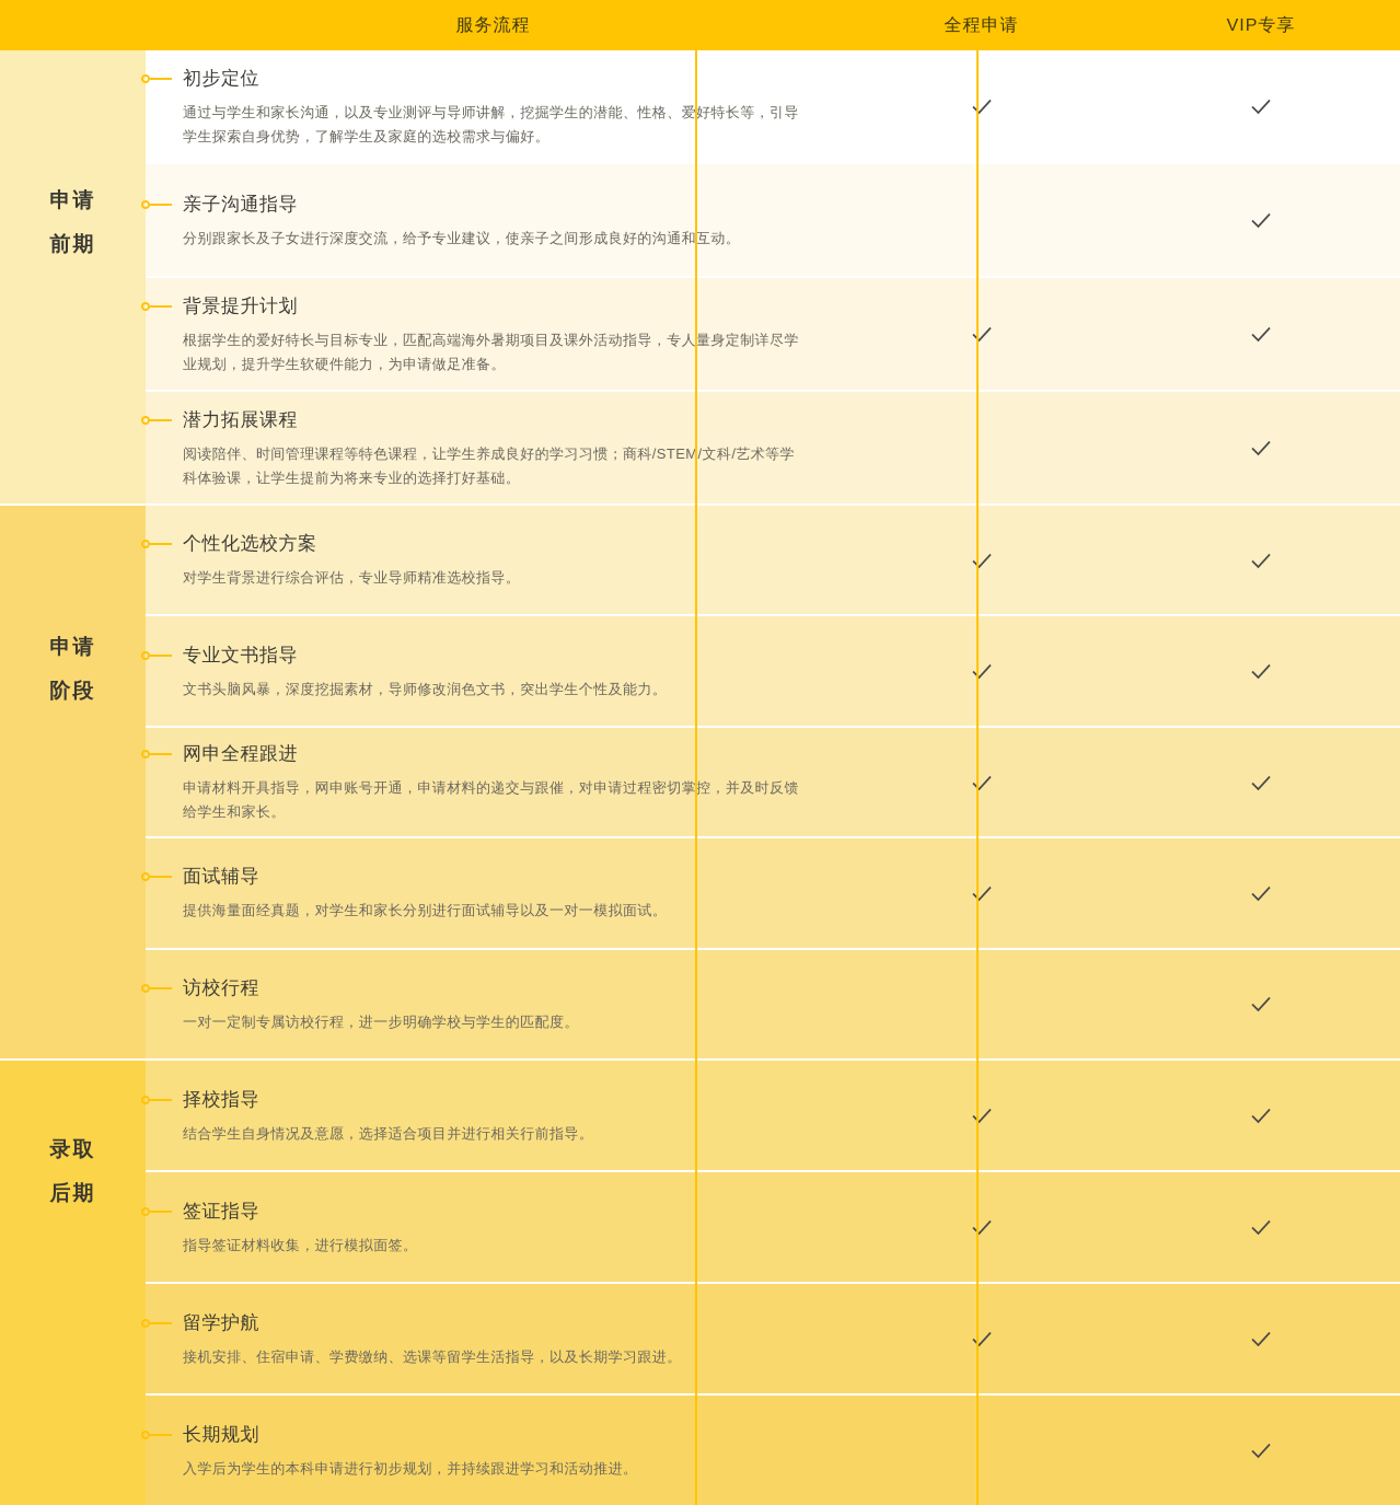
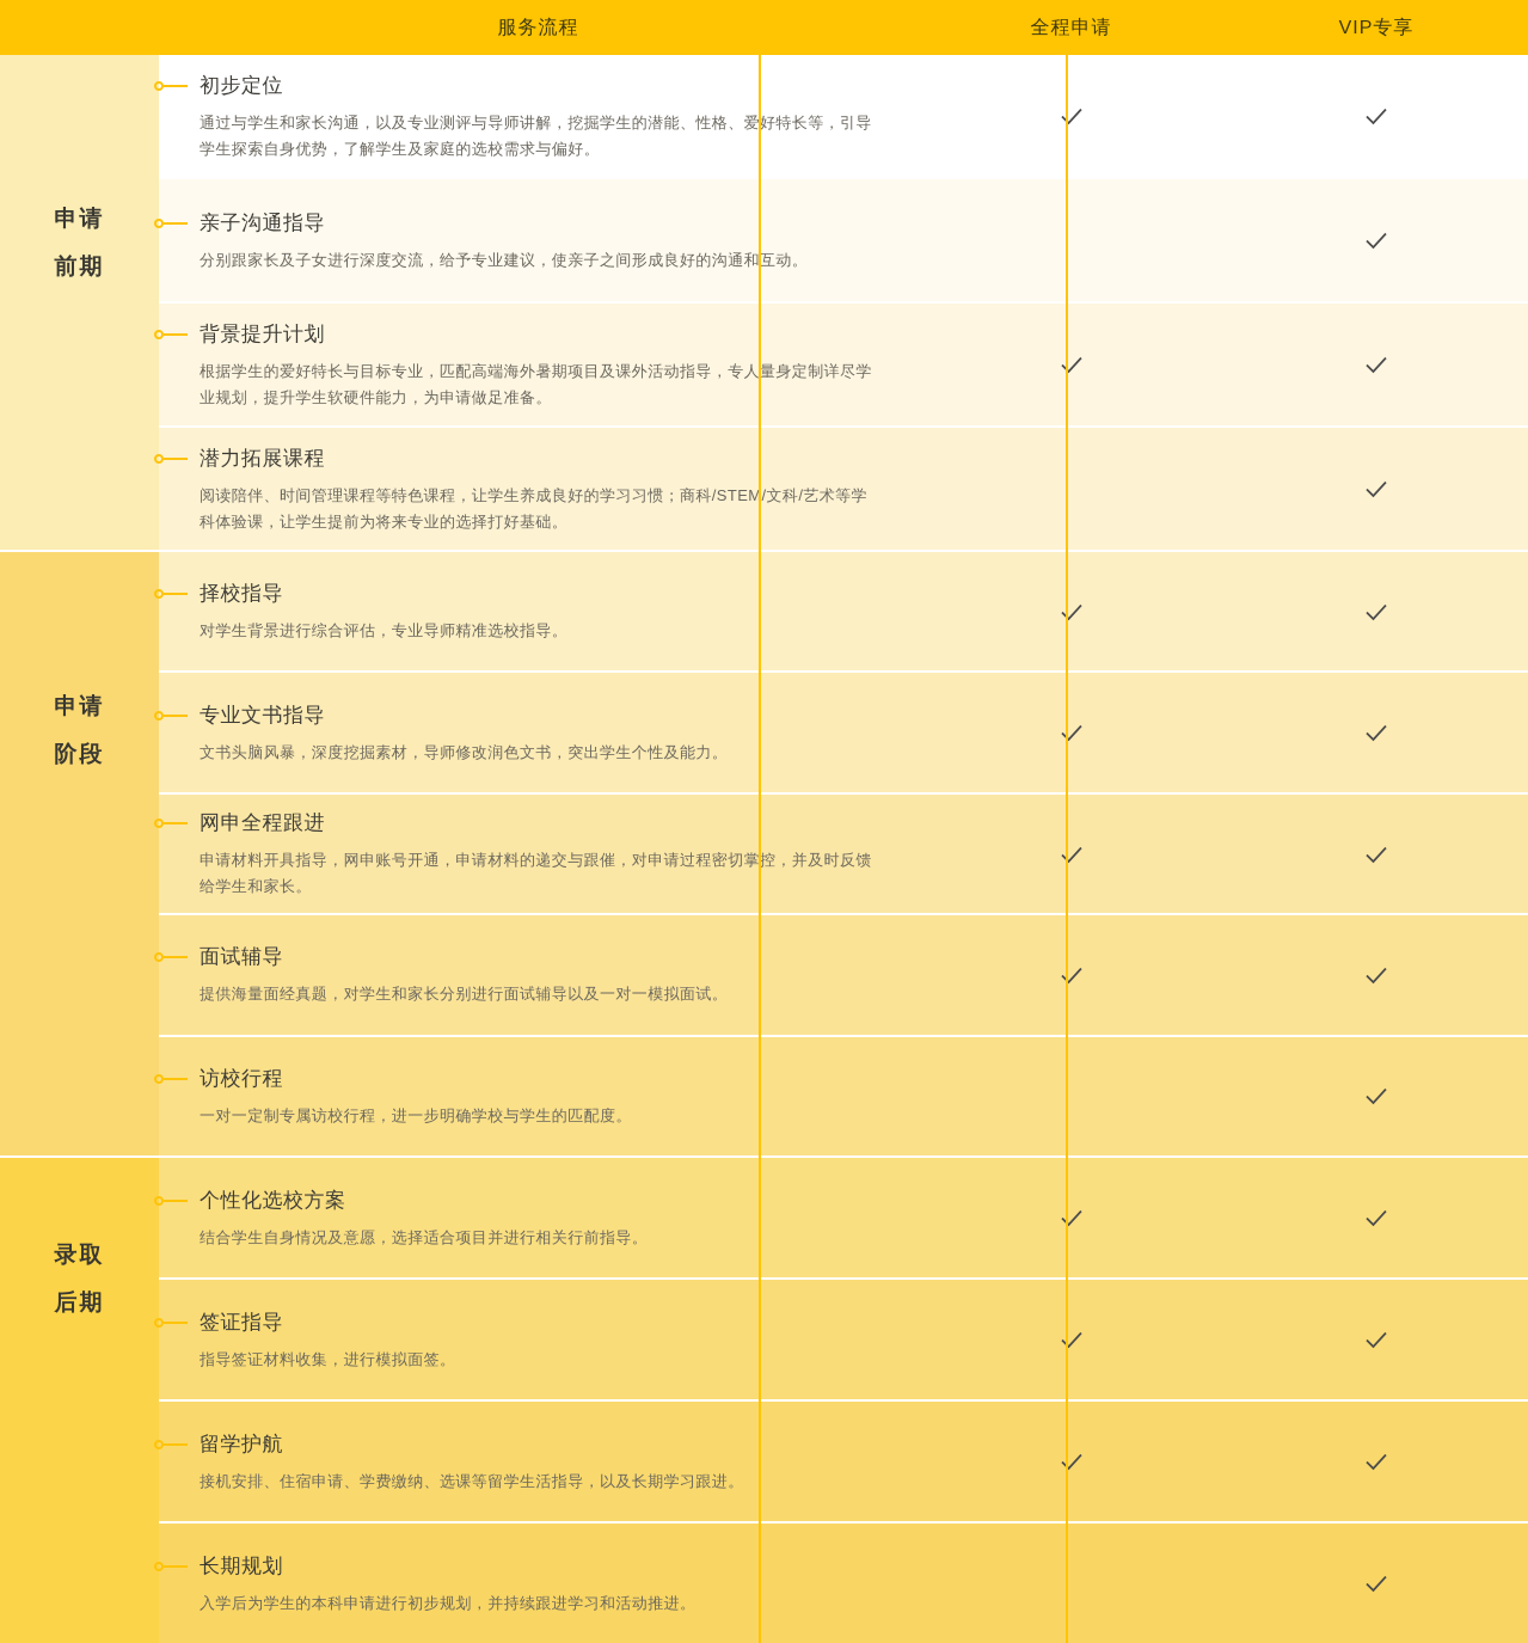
  服务流程
  全程申请
  VIP专享
  申请
  前期
  初步定位
  通过与学生和家长沟通，以及专业测评与导师讲解，挖掘学生的潜能、性格、爱好特长等，引导学生探索自身优势，了解学生及家庭的选校需求与偏好。
  亲子沟通指导
  分别跟家长及子女进行深度交流，给予专业建议，使亲子之间形成良好的沟通和互动。
  背景提升计划
  根据学生的爱好特长与目标专业，匹配高端海外暑期项目及课外活动指导，专人量身定制详尽学业规划，提升学生软硬件能力，为申请做足准备。
  潜力拓展课程
  阅读陪伴、时间管理课程等特色课程，让学生养成良好的学习习惯；商科/STEM/文科/艺术等学科体验课，让学生提前为将来专业的选择打好基础。
  申请
  阶段
- 个性化选校方案
+ 择校指导
  对学生背景进行综合评估，专业导师精准选校指导。
  专业文书指导
  文书头脑风暴，深度挖掘素材，导师修改润色文书，突出学生个性及能力。
  网申全程跟进
  申请材料开具指导，网申账号开通，申请材料的递交与跟催，对申请过程密切掌控，并及时反馈给学生和家长。
  面试辅导
  提供海量面经真题，对学生和家长分别进行面试辅导以及一对一模拟面试。
  访校行程
  一对一定制专属访校行程，进一步明确学校与学生的匹配度。
  录取
  后期
- 择校指导
+ 个性化选校方案
  结合学生自身情况及意愿，选择适合项目并进行相关行前指导。
  签证指导
  指导签证材料收集，进行模拟面签。
  留学护航
  接机安排、住宿申请、学费缴纳、选课等留学生活指导，以及长期学习跟进。
  长期规划
  入学后为学生的本科申请进行初步规划，并持续跟进学习和活动推进。
